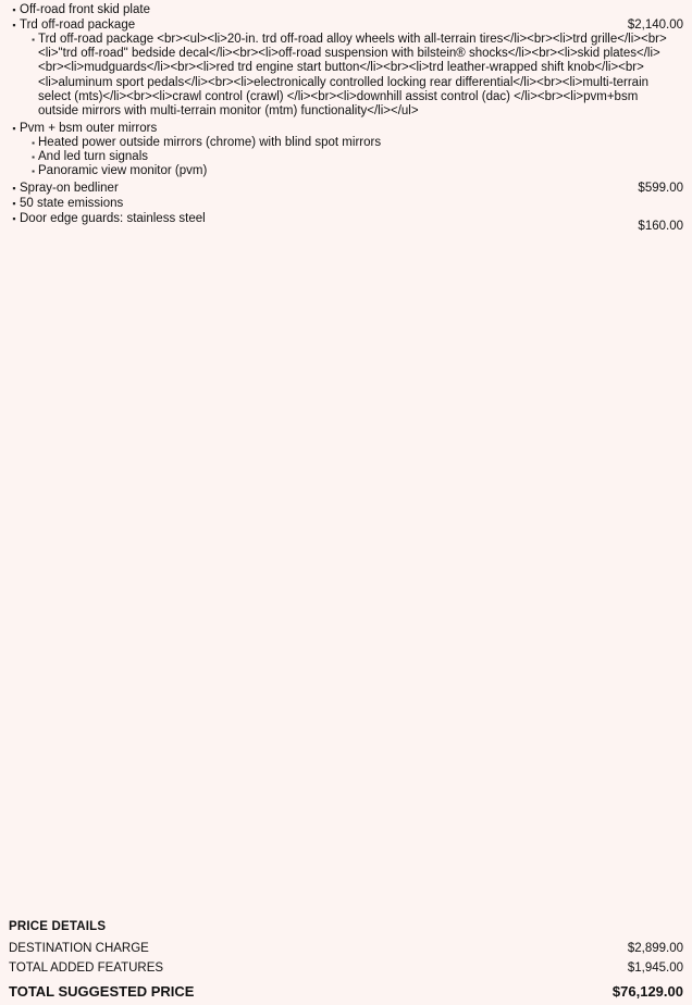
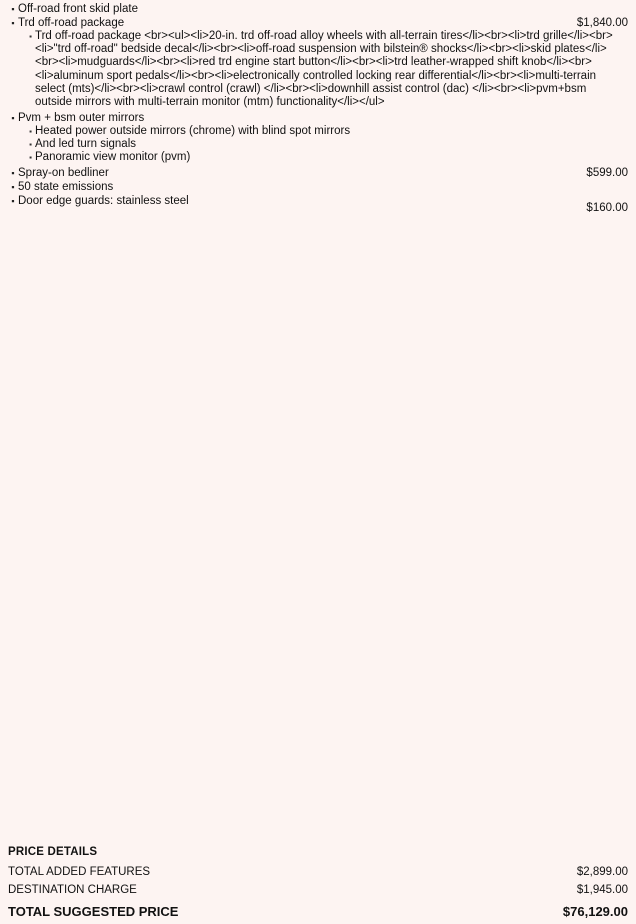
  ▪
  Off-road front skid plate
  ▪
  Trd off-road package
- $2,140.00
+ $1,840.00
  ▪
  Trd off-road package <br><ul><li>20-in. trd off-road alloy wheels with all-terrain tires</li><br><li>trd grille</li><br><li>"trd off-road" bedside decal</li><br><li>off-road suspension with bilstein® shocks</li><br><li>skid plates</li><br><li>mudguards</li><br><li>red trd engine start button</li><br><li>trd leather-wrapped shift knob</li><br><li>aluminum sport pedals</li><br><li>electronically controlled locking rear differential</li><br><li>multi-terrain select (mts)</li><br><li>crawl control (crawl) </li><br><li>downhill assist control (dac) </li><br><li>pvm+bsm outside mirrors with multi-terrain monitor (mtm) functionality</li></ul>
  ▪
  Pvm + bsm outer mirrors
  ▪
  Heated power outside mirrors (chrome) with blind spot mirrors
  ▪
  And led turn signals
  ▪
  Panoramic view monitor (pvm)
  ▪
  Spray-on bedliner
  $599.00
  ▪
  50 state emissions
  ▪
  Door edge guards: stainless steel
  $160.00
  PRICE DETAILS
- DESTINATION CHARGE
+ TOTAL ADDED FEATURES
  $2,899.00
- TOTAL ADDED FEATURES
+ DESTINATION CHARGE
  $1,945.00
  TOTAL SUGGESTED PRICE
  $76,129.00
